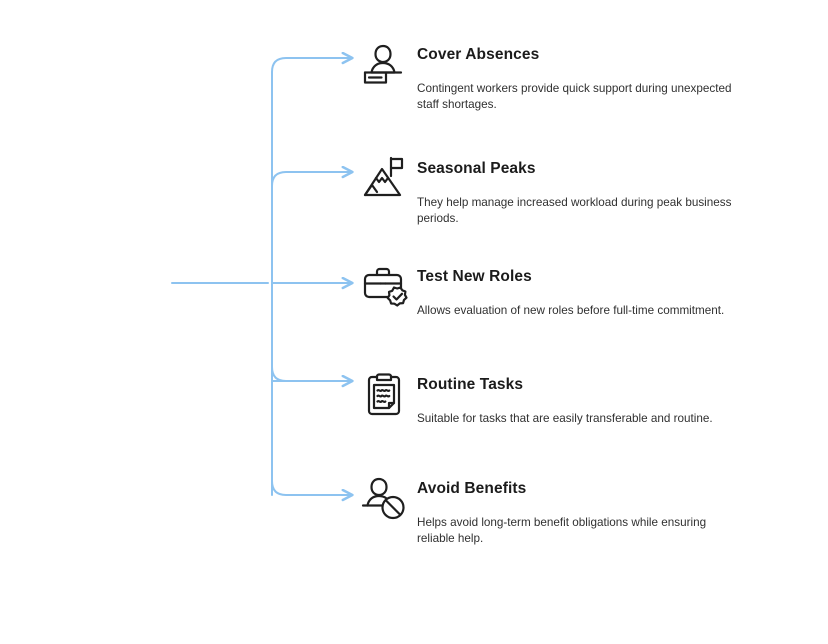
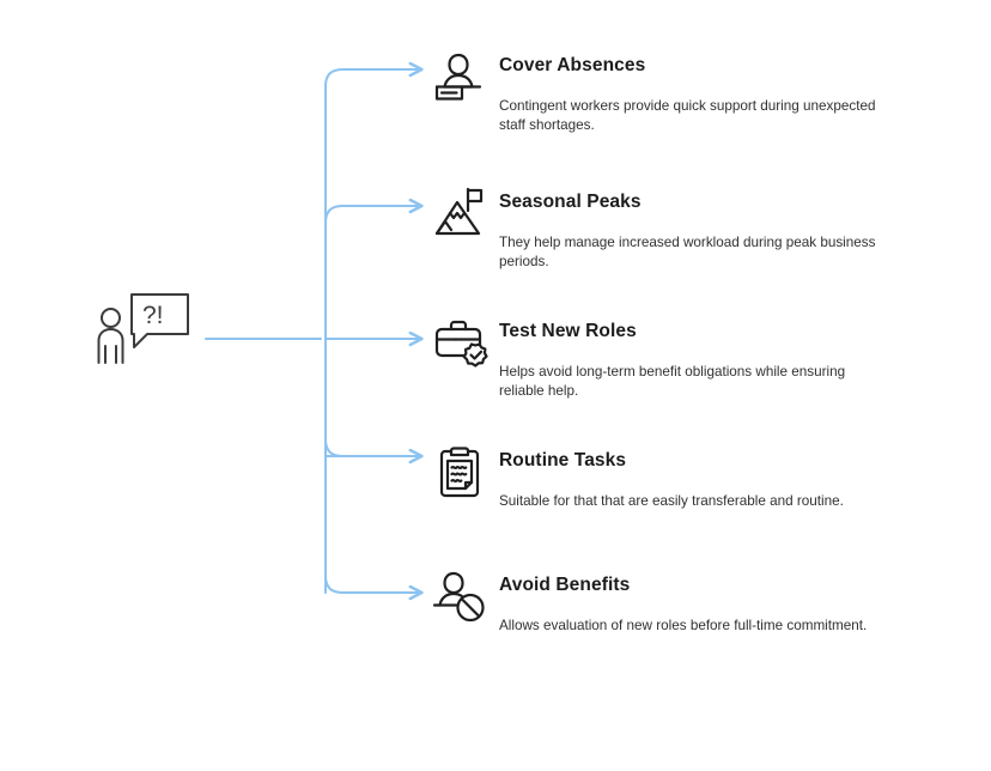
+ ?!
  Cover Absences
  Contingent workers provide quick support during unexpected staff shortages.
  Seasonal Peaks
  They help manage increased workload during peak business periods.
  Test New Roles
- Allows evaluation of new roles before full-time commitment.
+ Helps avoid long-term benefit obligations while ensuring reliable help.
  Routine Tasks
- Suitable for tasks that are easily transferable and routine.
+ Suitable for that that are easily transferable and routine.
  Avoid Benefits
- Helps avoid long-term benefit obligations while ensuring reliable help.
+ Allows evaluation of new roles before full-time commitment.
